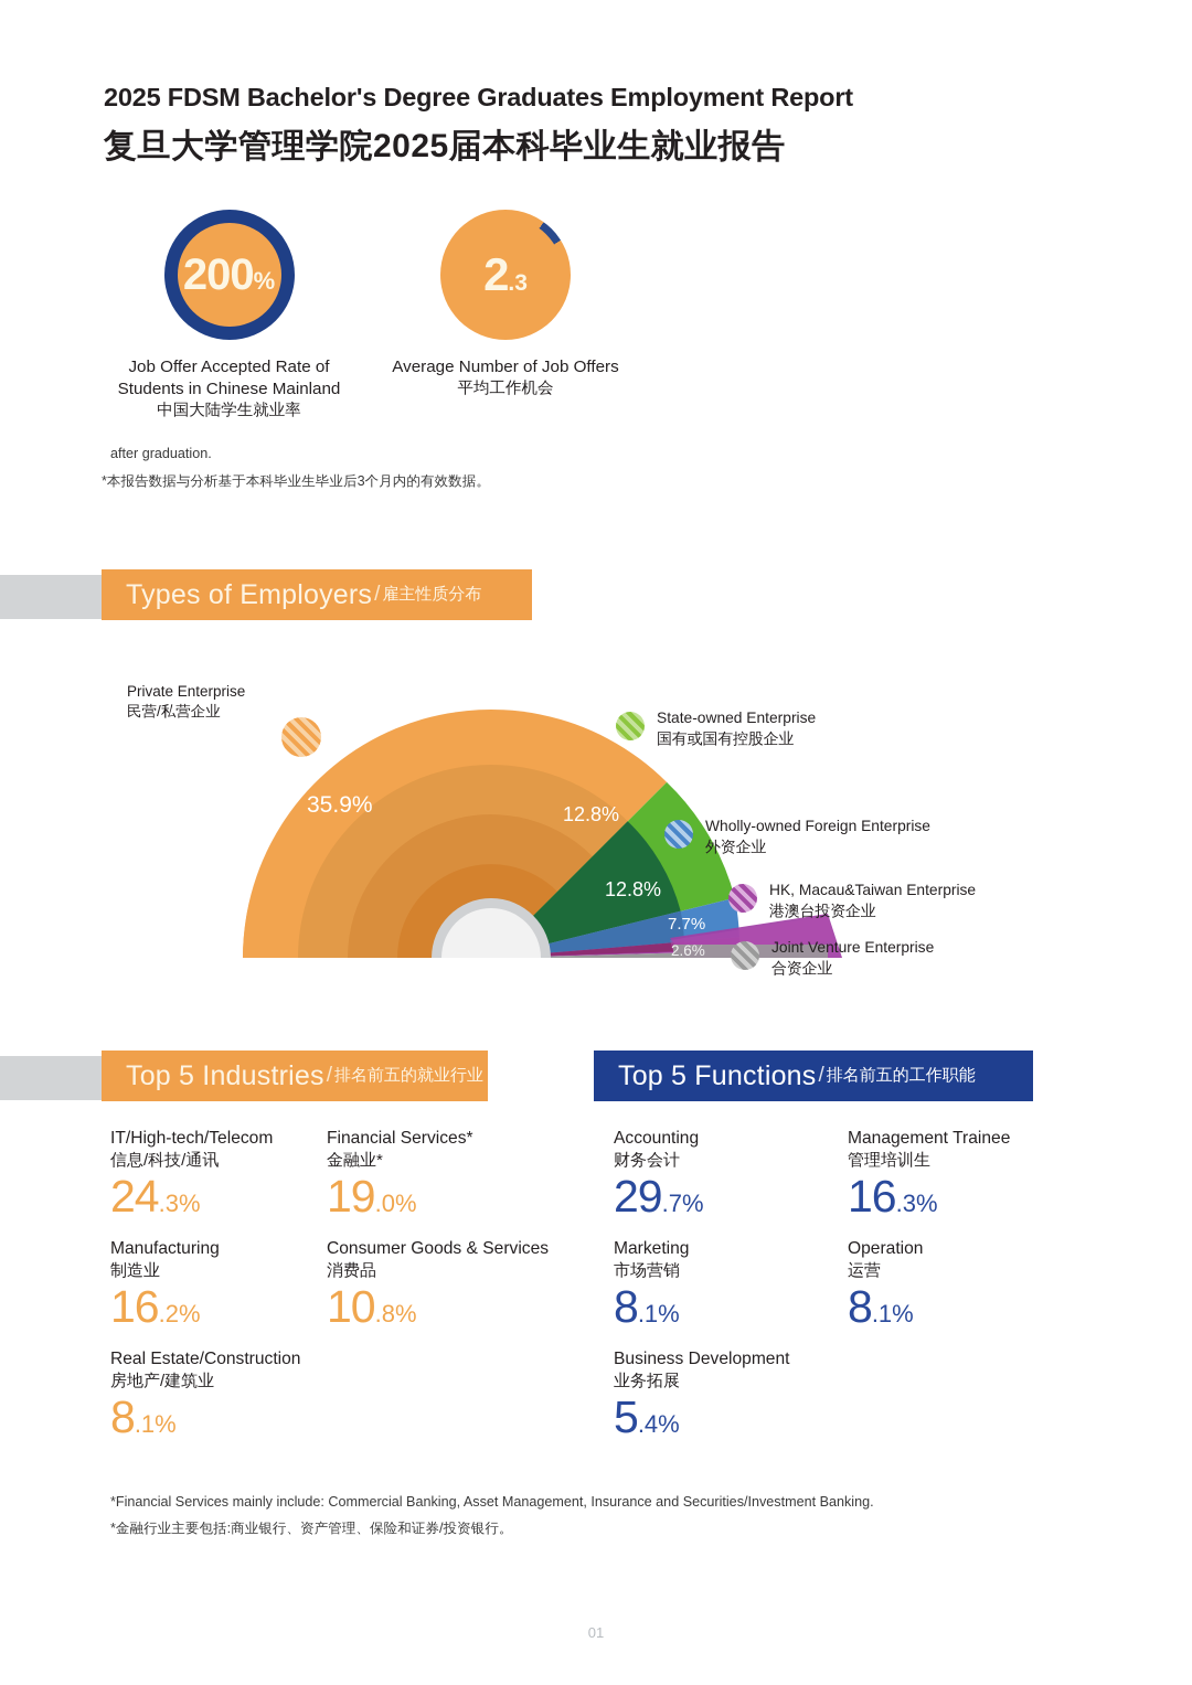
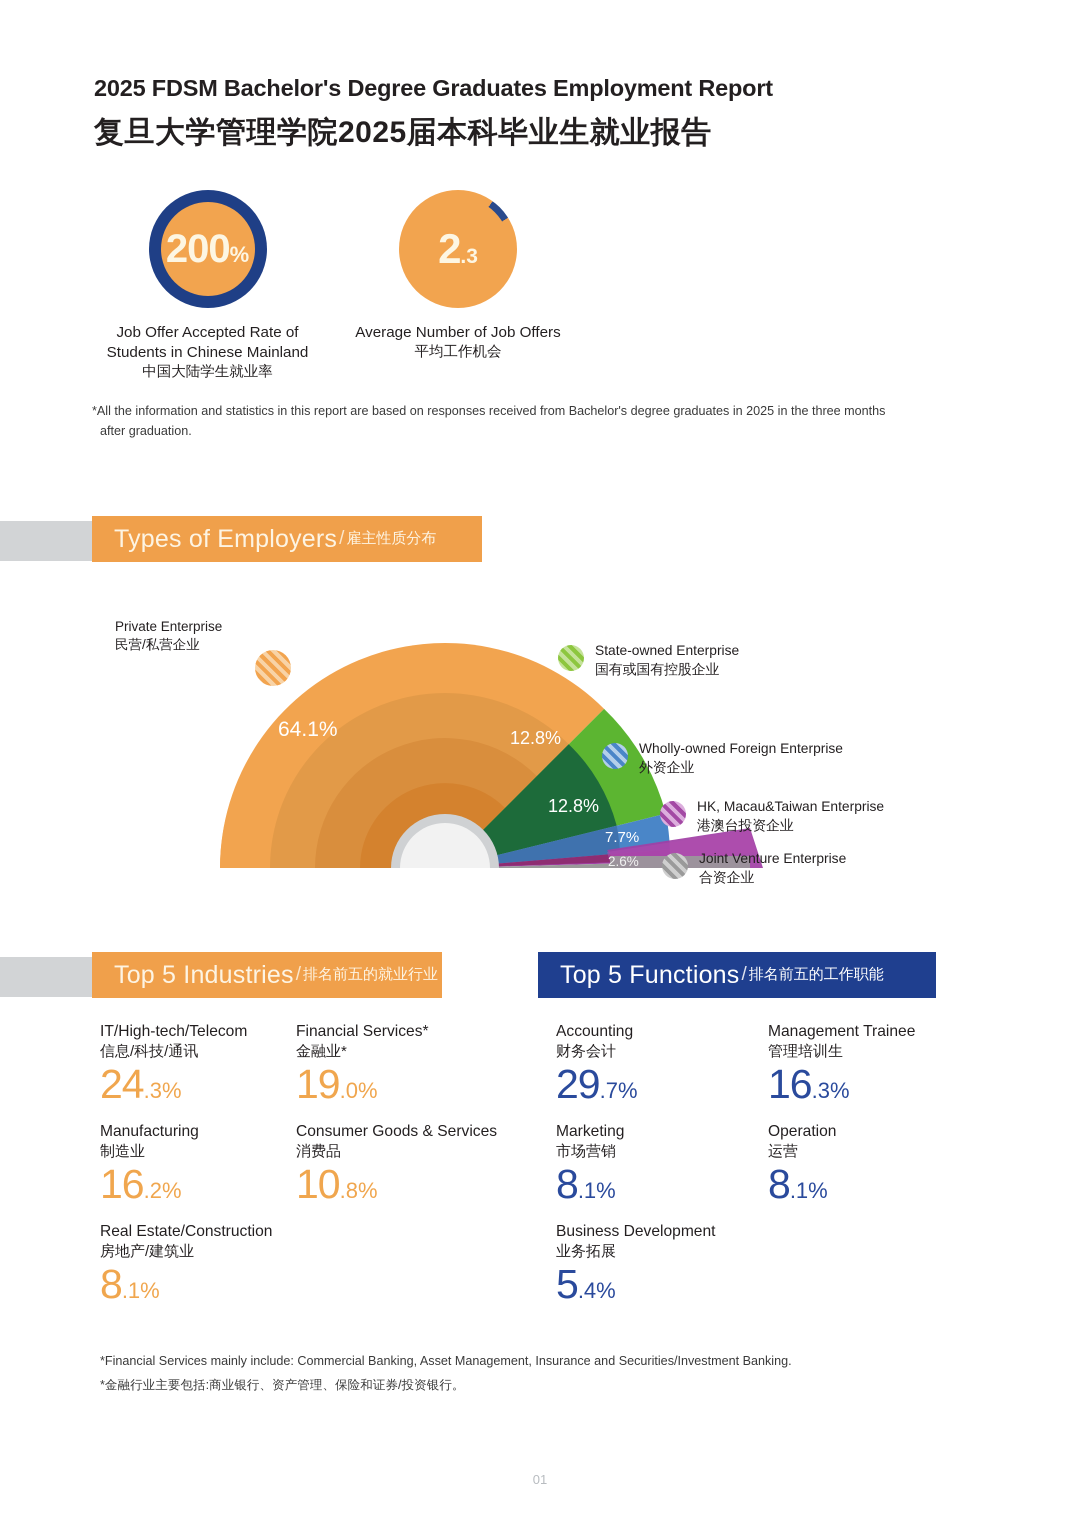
  2025 FDSM Bachelor's Degree Graduates Employment Report
  复旦大学管理学院2025届本科毕业生就业报告
  200
  %
  Job Offer Accepted Rate of
  Students in Chinese Mainland
  中国大陆学生就业率
  2
  .3
  Average Number of Job Offers
  平均工作机会
+ *All the information and statistics in this report are based on responses received from Bachelor's degree graduates in 2025 in the three months
  after graduation.
- *本报告数据与分析基于本科毕业生毕业后3个月内的有效数据。
  Types of Employers
  /
  雇主性质分布
- 35.9%
+ 64.1%
  12.8%
  12.8%
  7.7%
  2.6%
  Private Enterprise
  民营/私营企业
  State-owned Enterprise
  国有或国有控股企业
  Wholly-owned Foreign Enterprise
  外资企业
  HK, Macau&Taiwan Enterprise
  港澳台投资企业
  Joint Venture Enterprise
  合资企业
  Top 5 Industries
  /
  排名前五的就业行业
  Top 5 Functions
  /
  排名前五的工作职能
  IT/High-tech/Telecom
  信息/科技/通讯
  24
  .3%
  Financial Services*
  金融业*
  19
  .0%
  Manufacturing
  制造业
  16
  .2%
  Consumer Goods & Services
  消费品
  10
  .8%
  Real Estate/Construction
  房地产/建筑业
  8
  .1%
  Accounting
  财务会计
  29
  .7%
  Management Trainee
  管理培训生
  16
  .3%
  Marketing
  市场营销
  8
  .1%
  Operation
  运营
  8
  .1%
  Business Development
  业务拓展
  5
  .4%
  *Financial Services mainly include: Commercial Banking, Asset Management, Insurance and Securities/Investment Banking.
  *金融行业主要包括:商业银行、资产管理、保险和证券/投资银行。
  01
